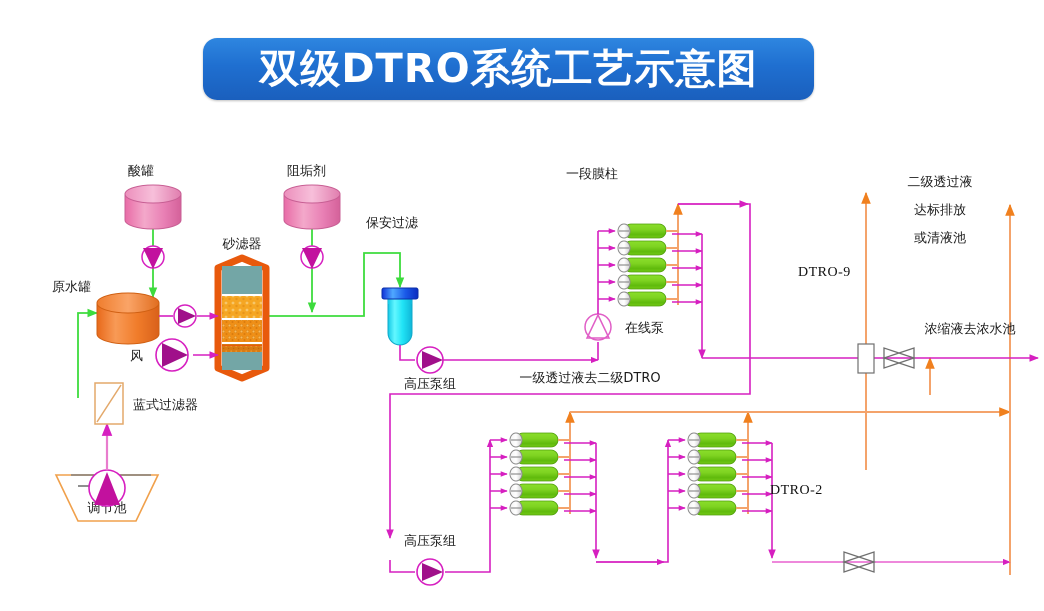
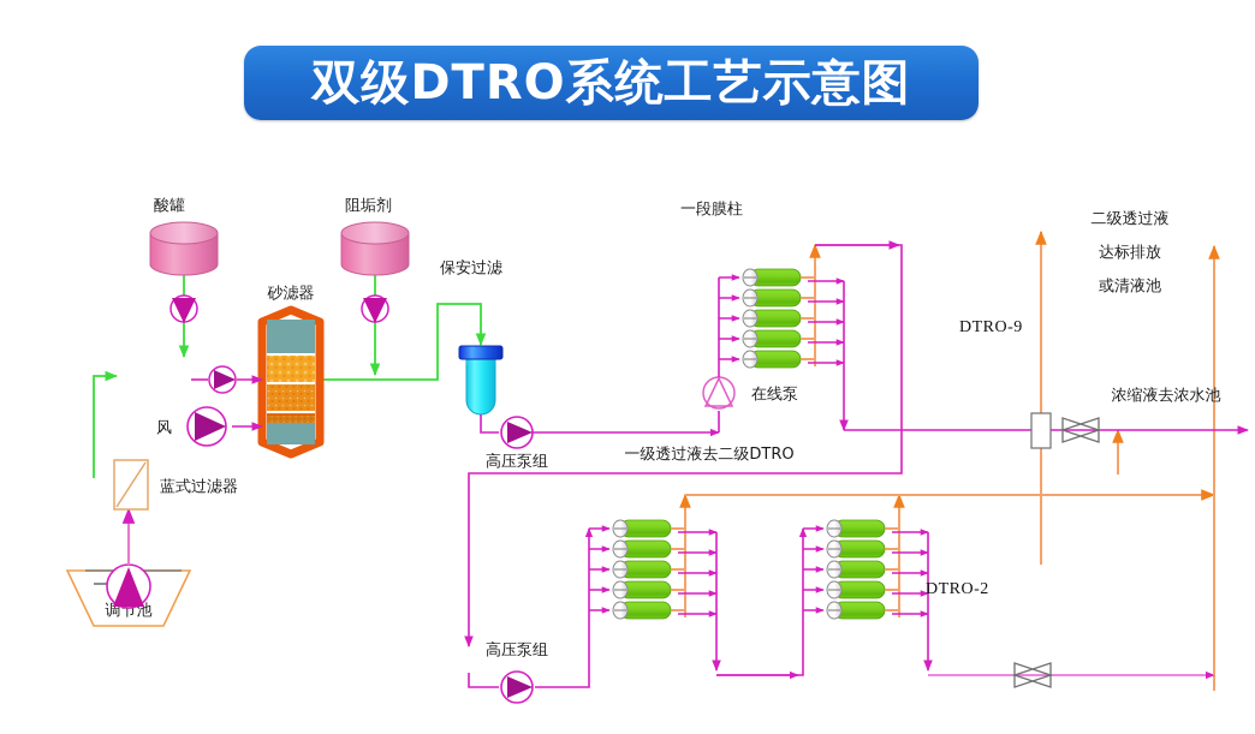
  双级DTRO系统工艺示意图
  调节池
  蓝式过滤器
  酸罐
  阻垢剂
- 原水罐
  砂滤器
  风
  保安过滤
  高压泵组
  一级透过液去二级DTRO
  在线泵
  一段膜柱
  DTRO-9
  高压泵组
  DTRO-2
  二级透过液
  达标排放
  或清液池
  浓缩液去浓水池
